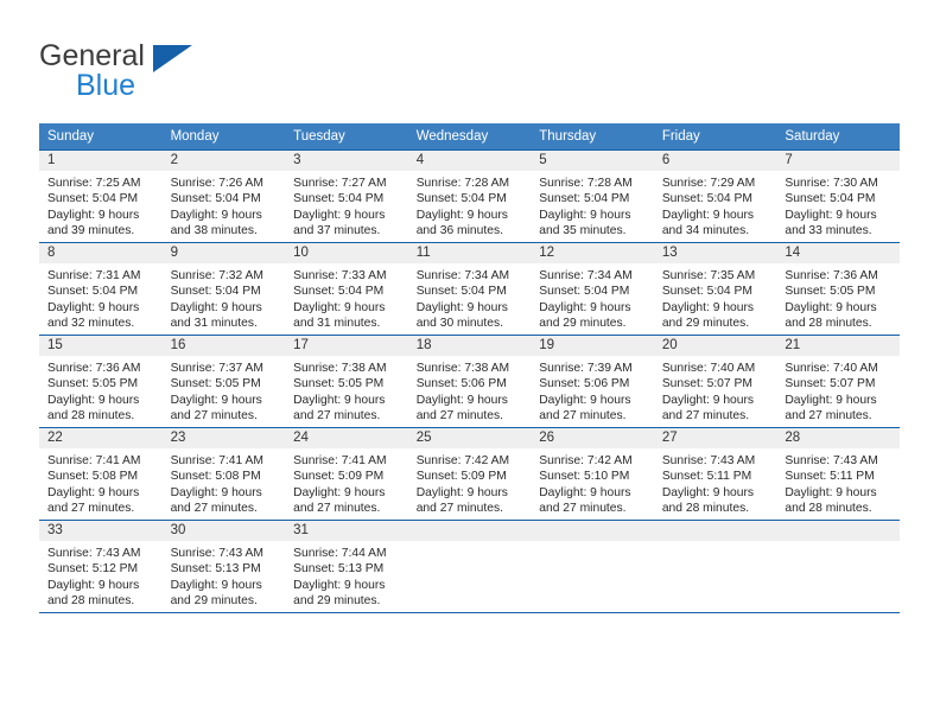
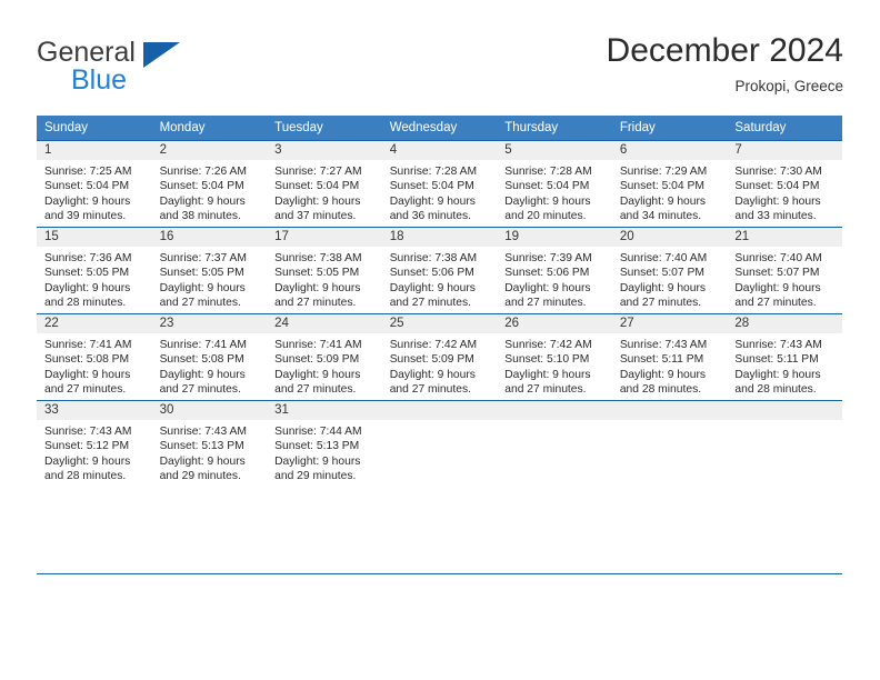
  General
  Blue
+ December 2024
+ Prokopi, Greece
  Sunday	Monday	Tuesday	Wednesday	Thursday	Friday	Saturday
- 1Sunrise: 7:25 AMSunset: 5:04 PMDaylight: 9 hoursand 39 minutes.	2Sunrise: 7:26 AMSunset: 5:04 PMDaylight: 9 hoursand 38 minutes.	3Sunrise: 7:27 AMSunset: 5:04 PMDaylight: 9 hoursand 37 minutes.	4Sunrise: 7:28 AMSunset: 5:04 PMDaylight: 9 hoursand 36 minutes.	5Sunrise: 7:28 AMSunset: 5:04 PMDaylight: 9 hoursand 35 minutes.	6Sunrise: 7:29 AMSunset: 5:04 PMDaylight: 9 hoursand 34 minutes.	7Sunrise: 7:30 AMSunset: 5:04 PMDaylight: 9 hoursand 33 minutes.
+ 1Sunrise: 7:25 AMSunset: 5:04 PMDaylight: 9 hoursand 39 minutes.	2Sunrise: 7:26 AMSunset: 5:04 PMDaylight: 9 hoursand 38 minutes.	3Sunrise: 7:27 AMSunset: 5:04 PMDaylight: 9 hoursand 37 minutes.	4Sunrise: 7:28 AMSunset: 5:04 PMDaylight: 9 hoursand 36 minutes.	5Sunrise: 7:28 AMSunset: 5:04 PMDaylight: 9 hoursand 20 minutes.	6Sunrise: 7:29 AMSunset: 5:04 PMDaylight: 9 hoursand 34 minutes.	7Sunrise: 7:30 AMSunset: 5:04 PMDaylight: 9 hoursand 33 minutes.
- 8Sunrise: 7:31 AMSunset: 5:04 PMDaylight: 9 hoursand 32 minutes.	9Sunrise: 7:32 AMSunset: 5:04 PMDaylight: 9 hoursand 31 minutes.	10Sunrise: 7:33 AMSunset: 5:04 PMDaylight: 9 hoursand 31 minutes.	11Sunrise: 7:34 AMSunset: 5:04 PMDaylight: 9 hoursand 30 minutes.	12Sunrise: 7:34 AMSunset: 5:04 PMDaylight: 9 hoursand 29 minutes.	13Sunrise: 7:35 AMSunset: 5:04 PMDaylight: 9 hoursand 29 minutes.	14Sunrise: 7:36 AMSunset: 5:05 PMDaylight: 9 hoursand 28 minutes.
  15Sunrise: 7:36 AMSunset: 5:05 PMDaylight: 9 hoursand 28 minutes.	16Sunrise: 7:37 AMSunset: 5:05 PMDaylight: 9 hoursand 27 minutes.	17Sunrise: 7:38 AMSunset: 5:05 PMDaylight: 9 hoursand 27 minutes.	18Sunrise: 7:38 AMSunset: 5:06 PMDaylight: 9 hoursand 27 minutes.	19Sunrise: 7:39 AMSunset: 5:06 PMDaylight: 9 hoursand 27 minutes.	20Sunrise: 7:40 AMSunset: 5:07 PMDaylight: 9 hoursand 27 minutes.	21Sunrise: 7:40 AMSunset: 5:07 PMDaylight: 9 hoursand 27 minutes.
  22Sunrise: 7:41 AMSunset: 5:08 PMDaylight: 9 hoursand 27 minutes.	23Sunrise: 7:41 AMSunset: 5:08 PMDaylight: 9 hoursand 27 minutes.	24Sunrise: 7:41 AMSunset: 5:09 PMDaylight: 9 hoursand 27 minutes.	25Sunrise: 7:42 AMSunset: 5:09 PMDaylight: 9 hoursand 27 minutes.	26Sunrise: 7:42 AMSunset: 5:10 PMDaylight: 9 hoursand 27 minutes.	27Sunrise: 7:43 AMSunset: 5:11 PMDaylight: 9 hoursand 28 minutes.	28Sunrise: 7:43 AMSunset: 5:11 PMDaylight: 9 hoursand 28 minutes.
  33Sunrise: 7:43 AMSunset: 5:12 PMDaylight: 9 hoursand 28 minutes.	30Sunrise: 7:43 AMSunset: 5:13 PMDaylight: 9 hoursand 29 minutes.	31Sunrise: 7:44 AMSunset: 5:13 PMDaylight: 9 hoursand 29 minutes.
